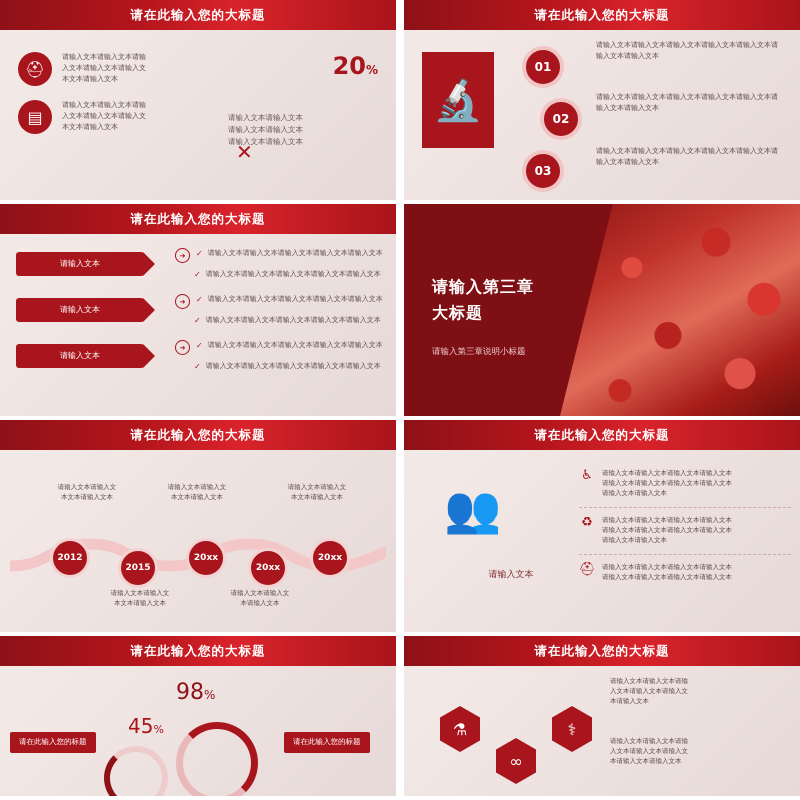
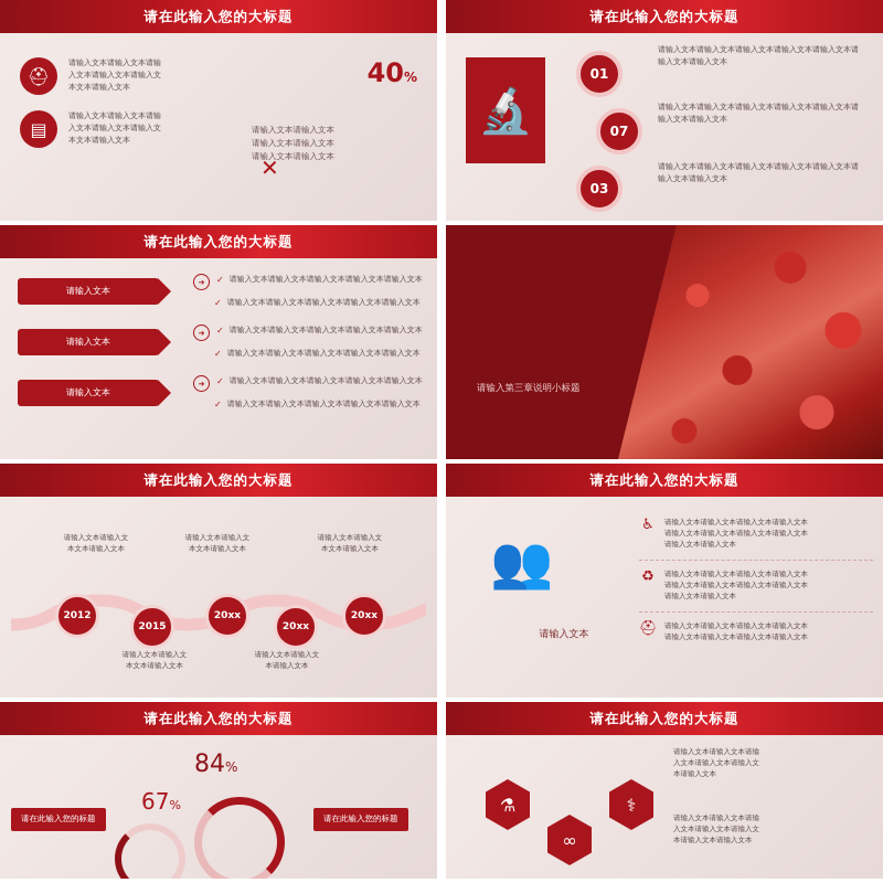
  请在此输入您的大标题
  ⛑
  请输入文本请输入文本请输
  入文本请输入文本请输入文
  本文本请输入文本
  ▤
  请输入文本请输入文本请输
  入文本请输入文本请输入文
  本文本请输入文本
- 20%
+ 40%
  ✕
  请输入文本请输入文本
  请输入文本请输入文本
  请输入文本请输入文本
  请在此输入您的大标题
  🔬
  01
- 02
+ 07
  03
  请输入文本请输入文本请输入文本请输入文本请输入文本请输入文本请输入文本
  请输入文本请输入文本请输入文本请输入文本请输入文本请输入文本请输入文本
  请输入文本请输入文本请输入文本请输入文本请输入文本请输入文本请输入文本
  请在此输入您的大标题
  请输入文本
  请输入文本
  请输入文本
  ➜
  ✓
  请输入文本请输入文本请输入文本请输入文本请输入文本
  ✓
  请输入文本请输入文本请输入文本请输入文本请输入文本
  ➜
  ✓
  请输入文本请输入文本请输入文本请输入文本请输入文本
  ✓
  请输入文本请输入文本请输入文本请输入文本请输入文本
  ➜
  ✓
  请输入文本请输入文本请输入文本请输入文本请输入文本
  ✓
  请输入文本请输入文本请输入文本请输入文本请输入文本
- 请输入第三章
- 大标题
  请输入第三章说明小标题
  请在此输入您的大标题
  请输入文本请输入文
  本文本请输入文本
  请输入文本请输入文
  本文本请输入文本
  请输入文本请输入文
  本文本请输入文本
  2012
  2015
  20xx
  20xx
  20xx
  请输入文本请输入文
  本文本请输入文本
  请输入文本请输入文
  本请输入文本
  请在此输入您的大标题
  👥
  请输入文本
  ♿
  请输入文本请输入文本请输入文本请输入文本
  请输入文本请输入文本请输入文本请输入文本
  请输入文本请输入文本
  ♻
  请输入文本请输入文本请输入文本请输入文本
  请输入文本请输入文本请输入文本请输入文本
  请输入文本请输入文本
  ⛑
  请输入文本请输入文本请输入文本请输入文本
  请输入文本请输入文本请输入文本请输入文本
  请在此输入您的大标题
- 98%
+ 84%
- 45%
+ 67%
  请在此输入您的标题
  请在此输入您的标题
  请在此输入您的大标题
  ⚗
  ∞
  ⚕
  请输入文本请输入文本请输
  入文本请输入文本请输入文
  本请输入文本
  请输入文本请输入文本请输
  入文本请输入文本请输入文
  本请输入文本请输入文本
